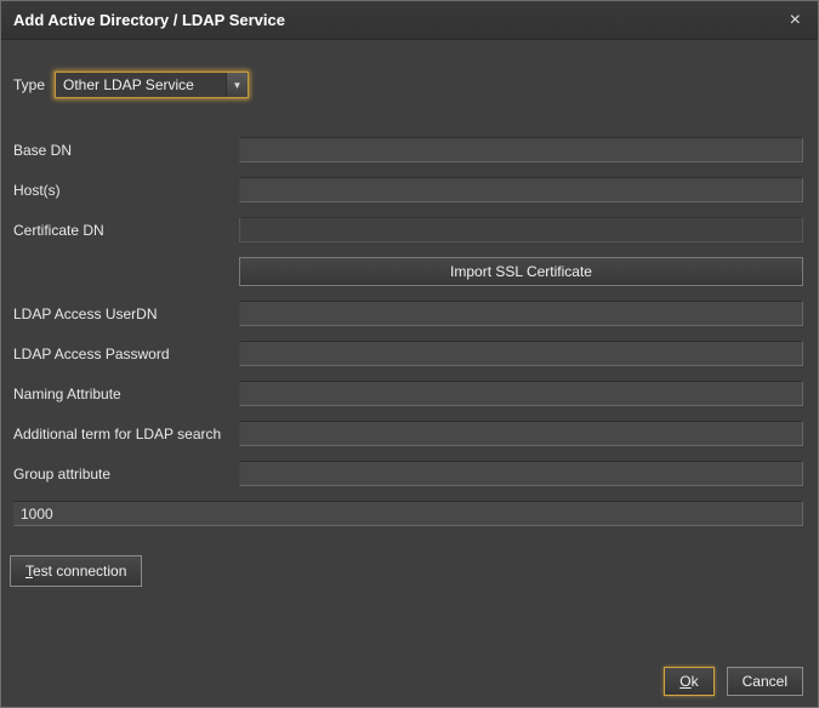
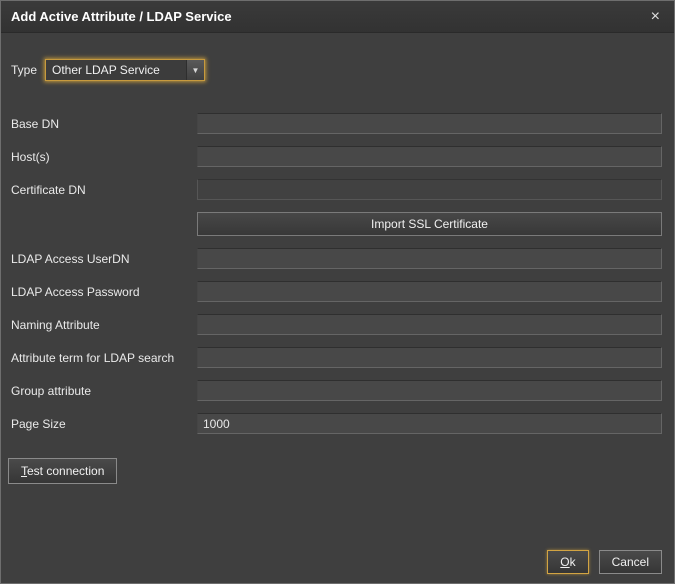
- Add Active Directory / LDAP Service
+ Add Active Attribute / LDAP Service
  ×
  Type
  Other LDAP Service
  ▼
  Base DN
  Host(s)
  Certificate DN
  Import SSL Certificate
  LDAP Access UserDN
  LDAP Access Password
  Naming Attribute
- Additional term for LDAP search
+ Attribute term for LDAP search
  Group attribute
+ Page Size
  1000
  Test connection
  Ok
  Cancel
